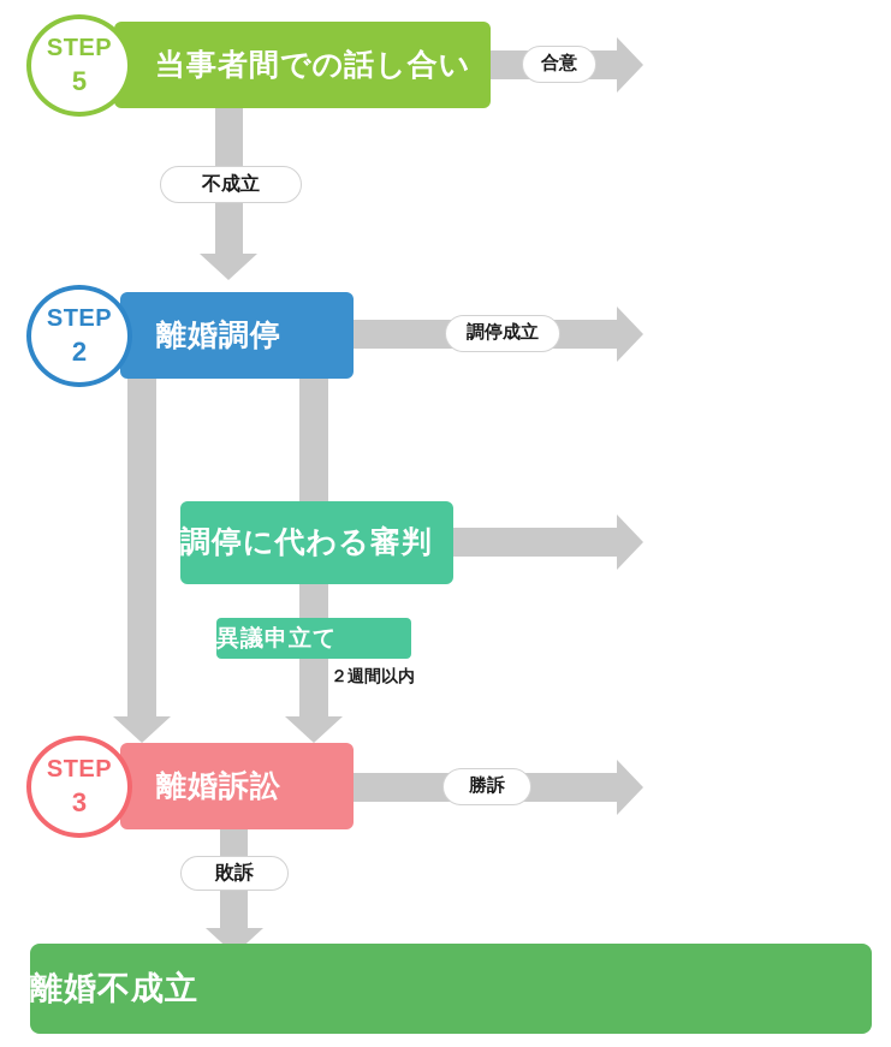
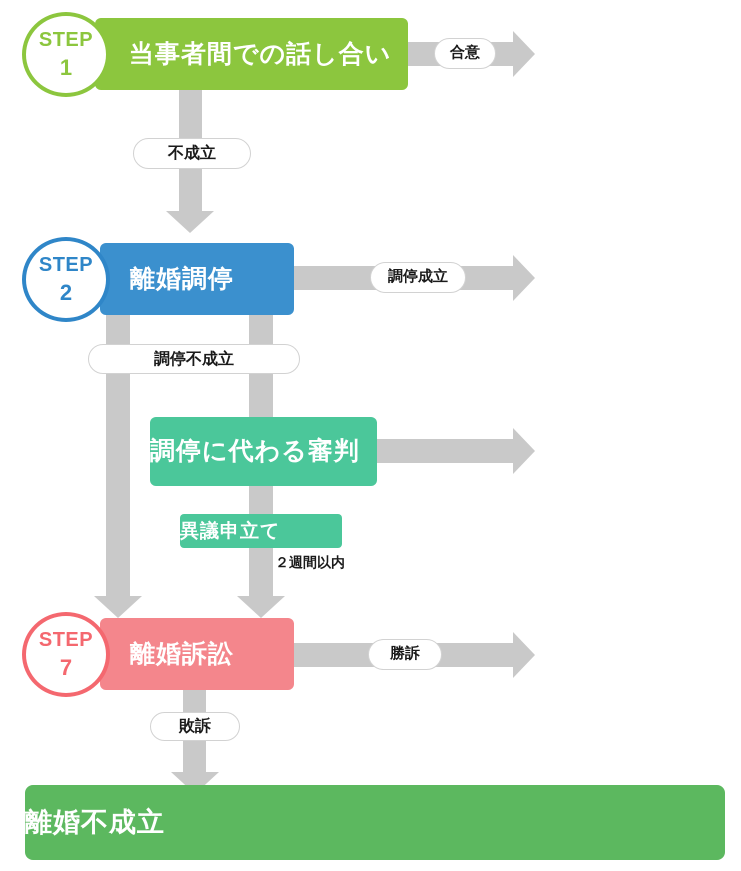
  当事者間での話し合い
  STEP
- 5
+ 1
  合意
  不成立
  離婚調停
  STEP
  2
  調停成立
+ 調停不成立
  調停に代わる審判
  異議申立て
  ２週間以内
  離婚訴訟
  STEP
- 3
+ 7
  勝訴
  敗訴
  離婚不成立
